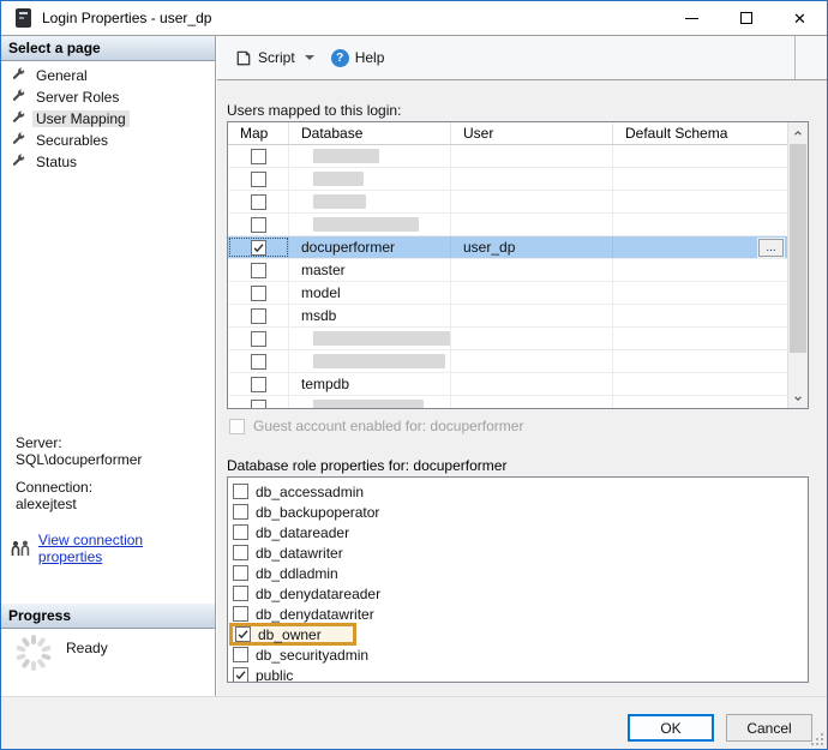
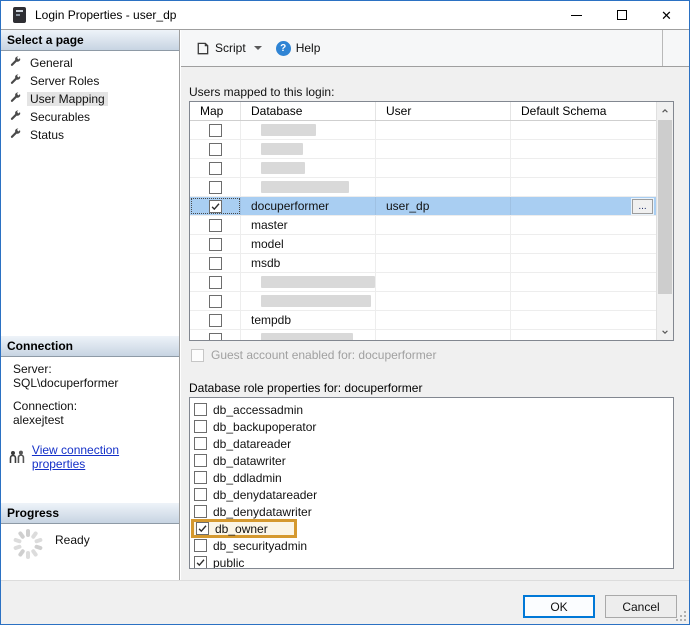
  Login Properties - user_dp
  ✕
  Select a page
  General
  Server Roles
  User Mapping
  Securables
  Status
+ Connection
  Server:
  SQL\docuperformer
  Connection:
  alexejtest
  View connection properties
  Progress
  Ready
  Script
  ?
  Help
  Users mapped to this login:
  Map
  Database
  User
  Default Schema
  docuperformer
  user_dp
  ...
  master
  model
  msdb
  tempdb
  Guest account enabled for: docuperformer
  Database role properties for: docuperformer
  db_accessadmin
  db_backupoperator
  db_datareader
  db_datawriter
  db_ddladmin
  db_denydatareader
  db_denydatawriter
  db_owner
  db_securityadmin
  public
  OK
  Cancel
